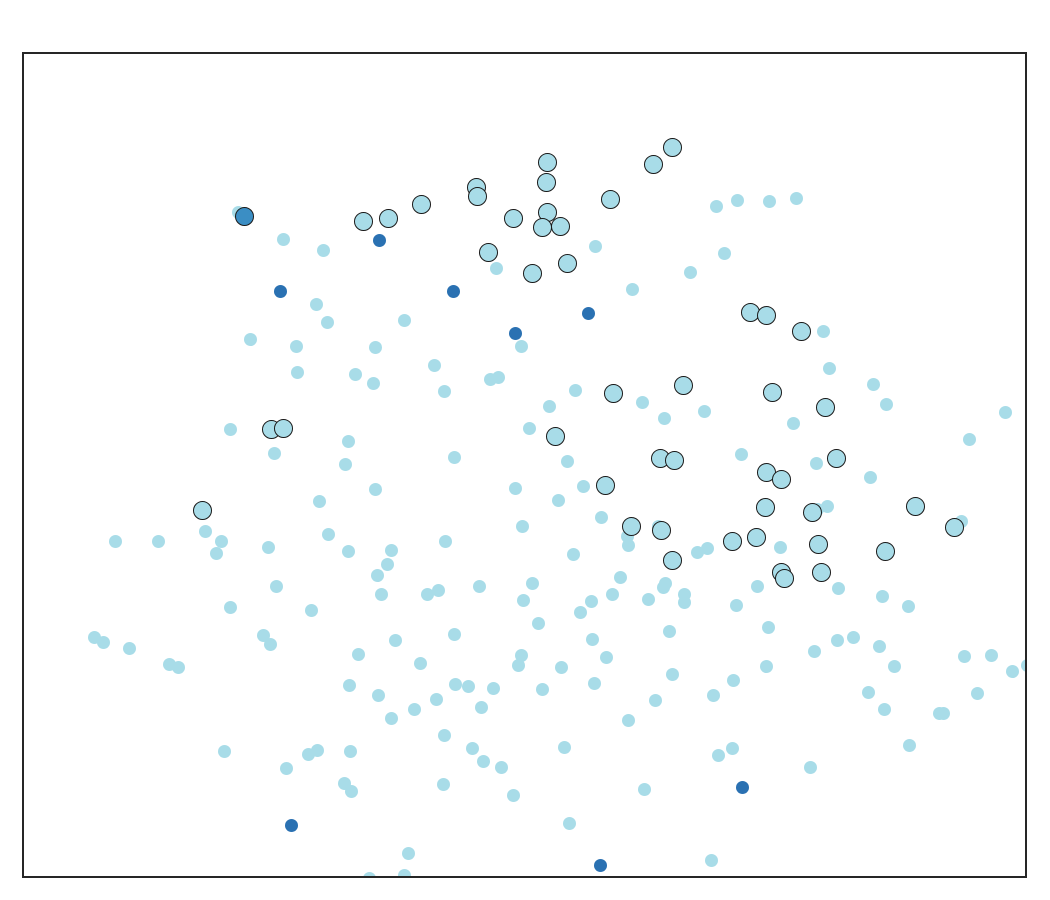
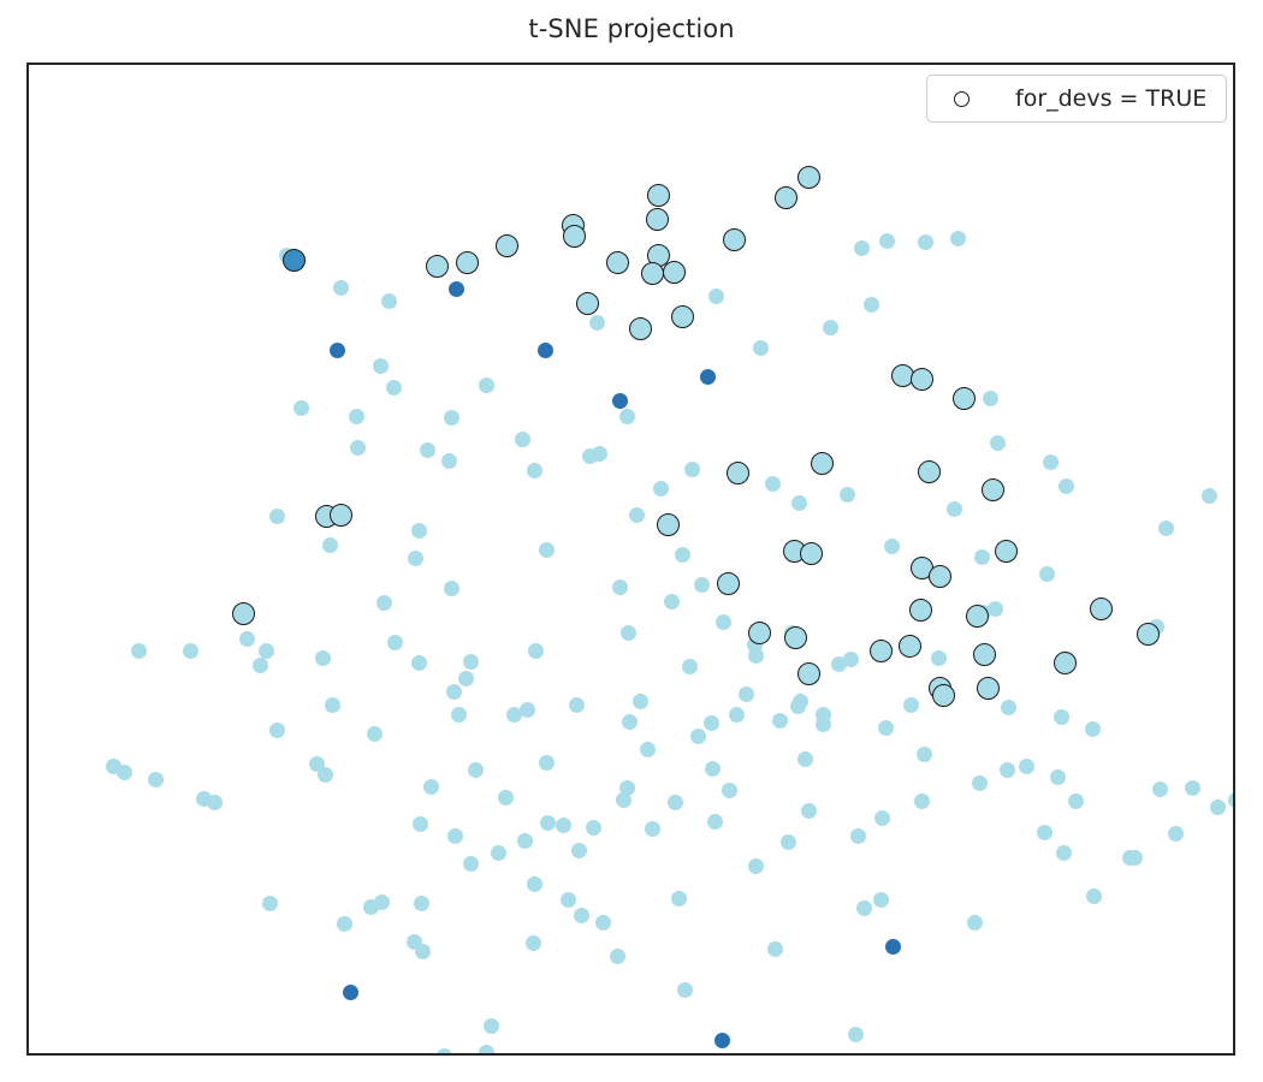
+ t-SNE projection
+ for_devs = TRUE
